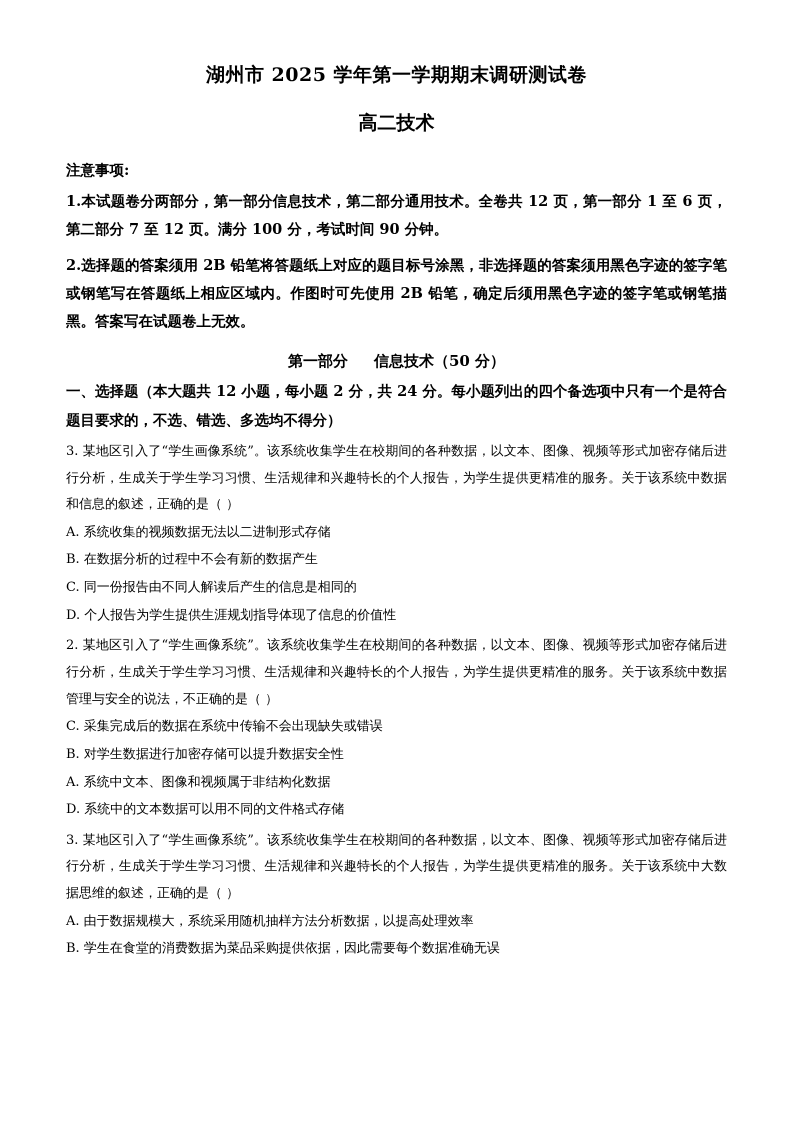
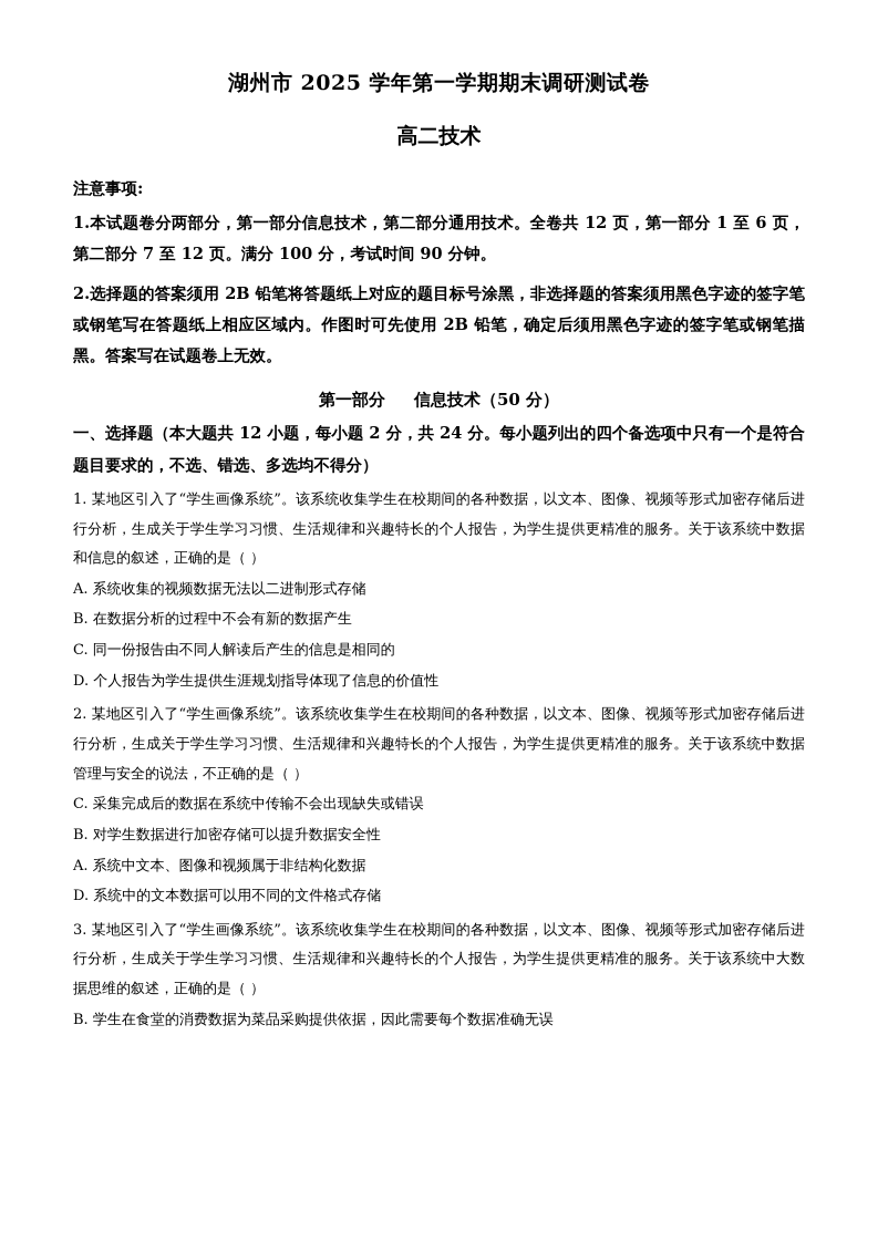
  湖州市 2025 学年第一学期期末调研测试卷
  高二技术
  注意事项:
  1.本试题卷分两部分，第一部分信息技术，第二部分通用技术。全卷共 12 页，第一部分 1 至 6 页，第二部分 7 至 12 页。满分 100 分，考试时间 90 分钟。
  2.选择题的答案须用 2B 铅笔将答题纸上对应的题目标号涂黑，非选择题的答案须用黑色字迹的签字笔或钢笔写在答题纸上相应区域内。作图时可先使用 2B 铅笔，确定后须用黑色字迹的签字笔或钢笔描黑。答案写在试题卷上无效。
  第一部分 信息技术（50 分）
  一、选择题（本大题共 12 小题，每小题 2 分，共 24 分。每小题列出的四个备选项中只有一个是符合题目要求的，不选、错选、多选均不得分）
- 3. 某地区引入了“学生画像系统”。该系统收集学生在校期间的各种数据，以文本、图像、视频等形式加密存储后进行分析，生成关于学生学习习惯、生活规律和兴趣特长的个人报告，为学生提供更精准的服务。关于该系统中数据和信息的叙述，正确的是（ ）
+ 1. 某地区引入了“学生画像系统”。该系统收集学生在校期间的各种数据，以文本、图像、视频等形式加密存储后进行分析，生成关于学生学习习惯、生活规律和兴趣特长的个人报告，为学生提供更精准的服务。关于该系统中数据和信息的叙述，正确的是（ ）
  A. 系统收集的视频数据无法以二进制形式存储
  B. 在数据分析的过程中不会有新的数据产生
  C. 同一份报告由不同人解读后产生的信息是相同的
  D. 个人报告为学生提供生涯规划指导体现了信息的价值性
  2. 某地区引入了“学生画像系统”。该系统收集学生在校期间的各种数据，以文本、图像、视频等形式加密存储后进行分析，生成关于学生学习习惯、生活规律和兴趣特长的个人报告，为学生提供更精准的服务。关于该系统中数据管理与安全的说法，不正确的是（ ）
  C. 采集完成后的数据在系统中传输不会出现缺失或错误
  B. 对学生数据进行加密存储可以提升数据安全性
  A. 系统中文本、图像和视频属于非结构化数据
  D. 系统中的文本数据可以用不同的文件格式存储
  3. 某地区引入了“学生画像系统”。该系统收集学生在校期间的各种数据，以文本、图像、视频等形式加密存储后进行分析，生成关于学生学习习惯、生活规律和兴趣特长的个人报告，为学生提供更精准的服务。关于该系统中大数据思维的叙述，正确的是（ ）
- A. 由于数据规模大，系统采用随机抽样方法分析数据，以提高处理效率
  B. 学生在食堂的消费数据为菜品采购提供依据，因此需要每个数据准确无误
